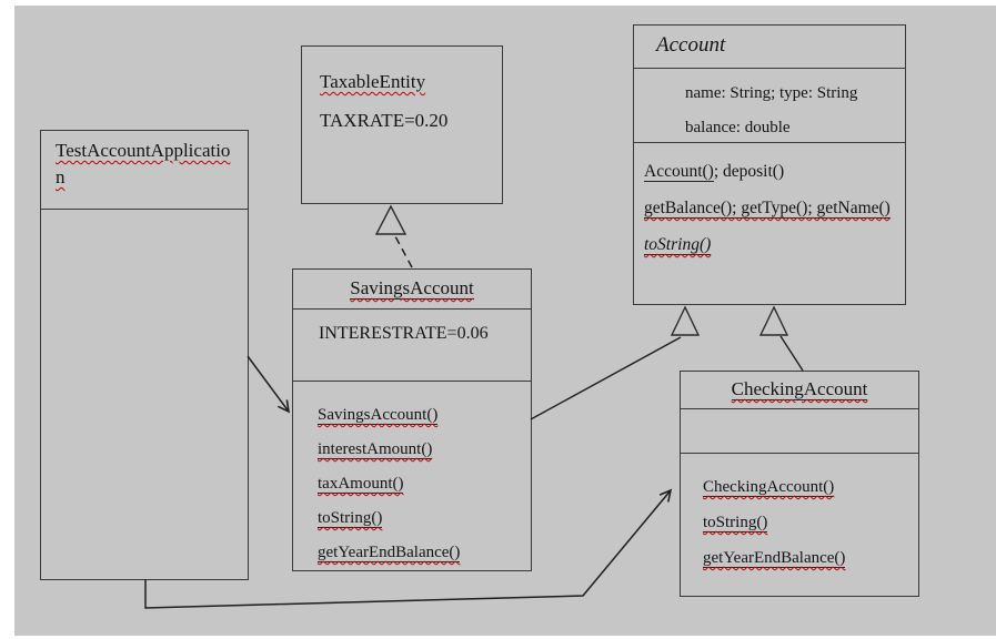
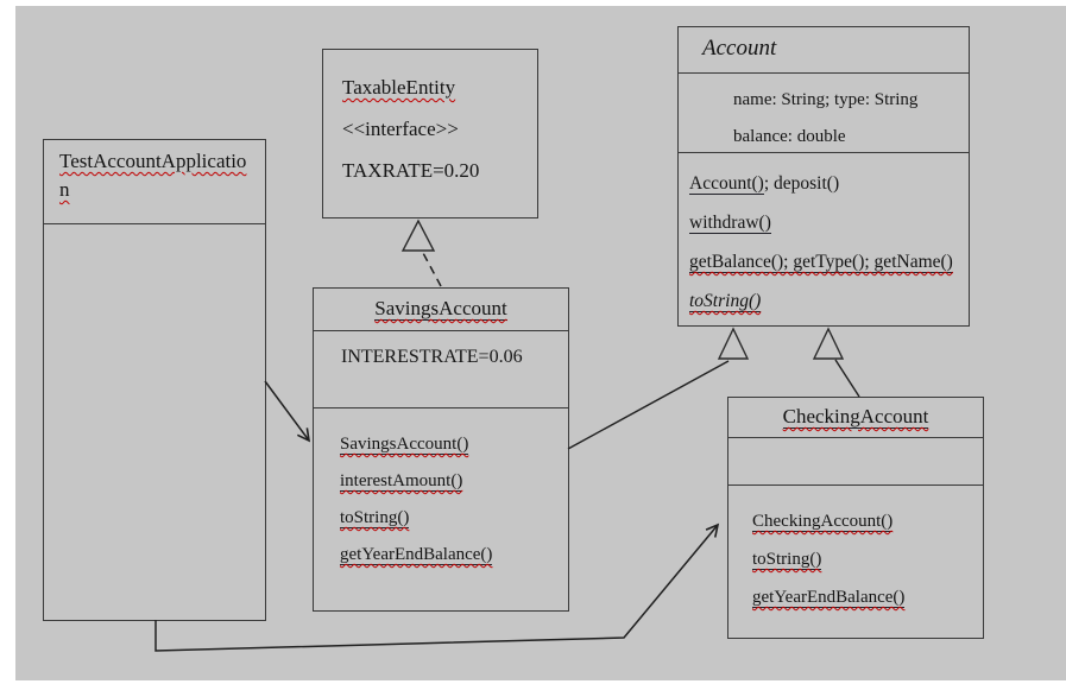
  TestAccountApplication
  TaxableEntity
+ <<interface>>
  TAXRATE=0.20
  Account
  name: String; type: String
  balance: double
  Account(); deposit()
+ withdraw()
  getBalance(); getType(); getName()
  toString()
  SavingsAccount
  INTERESTRATE=0.06
  SavingsAccount()
  interestAmount()
- taxAmount()
  toString()
  getYearEndBalance()
  CheckingAccount
  CheckingAccount()
  toString()
  getYearEndBalance()
